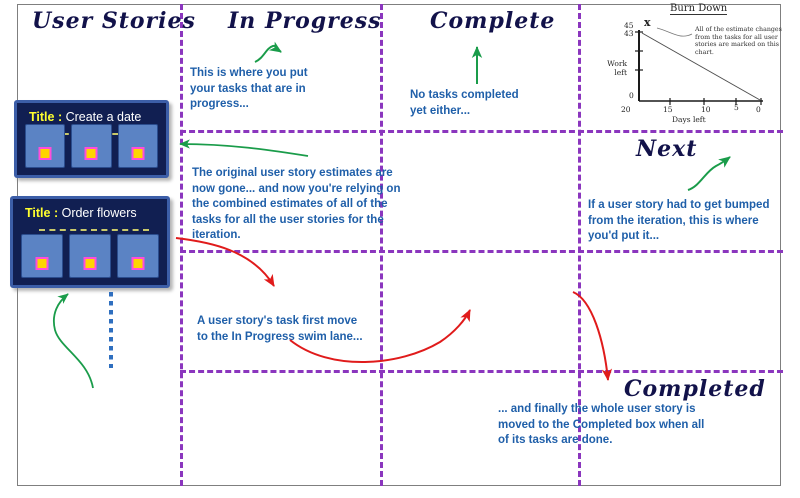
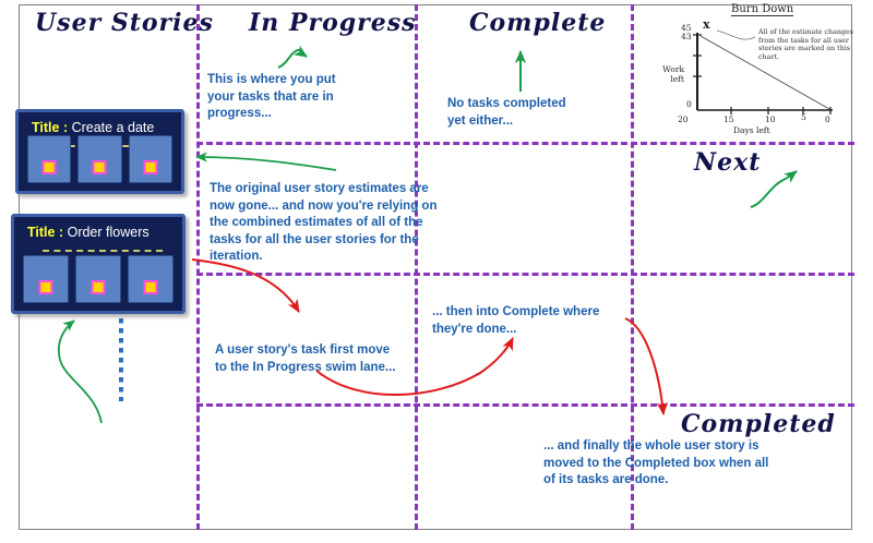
  User Stories
  In Progress
  Complete
  Next
  Completed
  Title : Create a date
  Title : Order flowers
  This is where you put
  your tasks that are in
  progress...
  No tasks completed
  yet either...
  The original user story estimates are
  now gone... and now you're relying on
  the combined estimates of all of the
  tasks for all the user stories for the
  iteration.
- If a user story had to get bumped
- from the iteration, this is where
- you'd put it...
  A user story's task first move
  to the In Progress swim lane...
+ ... then into Complete where
+ they're done...
  ... and finally the whole user story is
  moved to the Completed box when all
  of its tasks are done.
  Burn Down
  Work
  left
  45
  43
  0
  20
  15
  10
  5
  0
  Days left
  x
